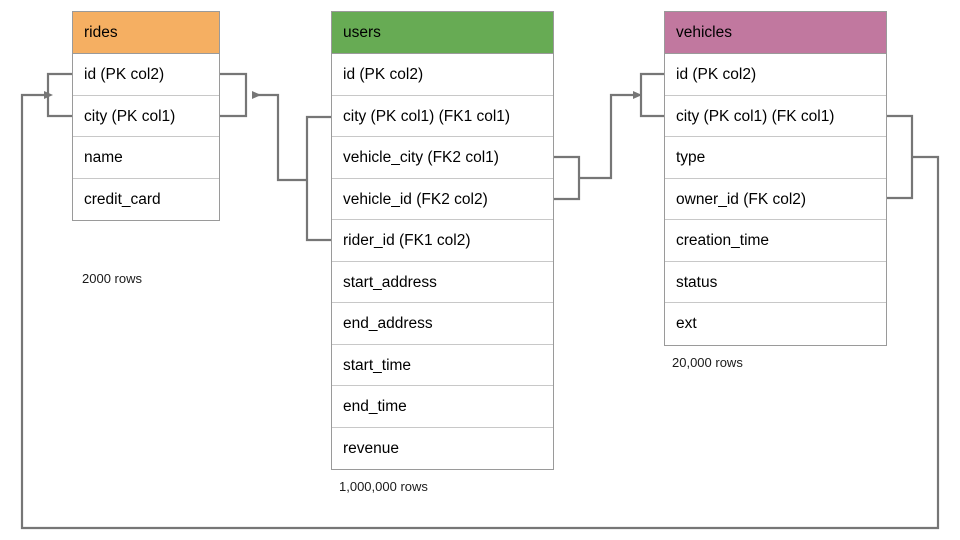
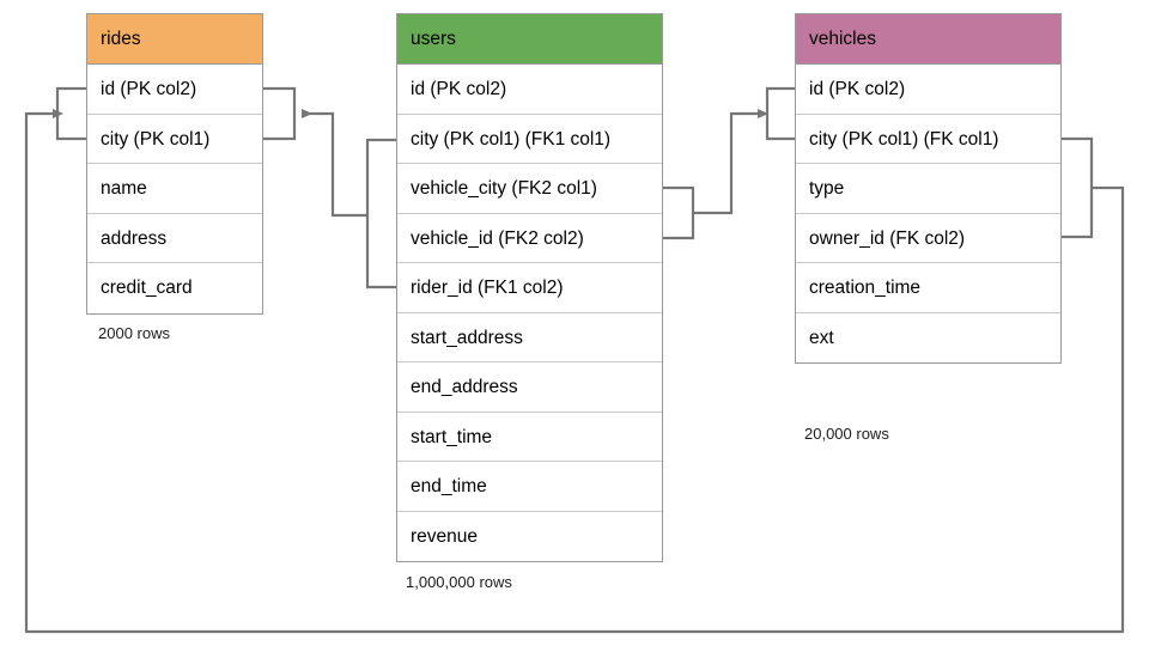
  rides
  id (PK col2)
  city (PK col1)
  name
+ address
  credit_card
  2000 rows
  users
  id (PK col2)
  city (PK col1) (FK1 col1)
  vehicle_city (FK2 col1)
  vehicle_id (FK2 col2)
  rider_id (FK1 col2)
  start_address
  end_address
  start_time
  end_time
  revenue
  1,000,000 rows
  vehicles
  id (PK col2)
  city (PK col1) (FK col1)
  type
  owner_id (FK col2)
  creation_time
- status
  ext
  20,000 rows
